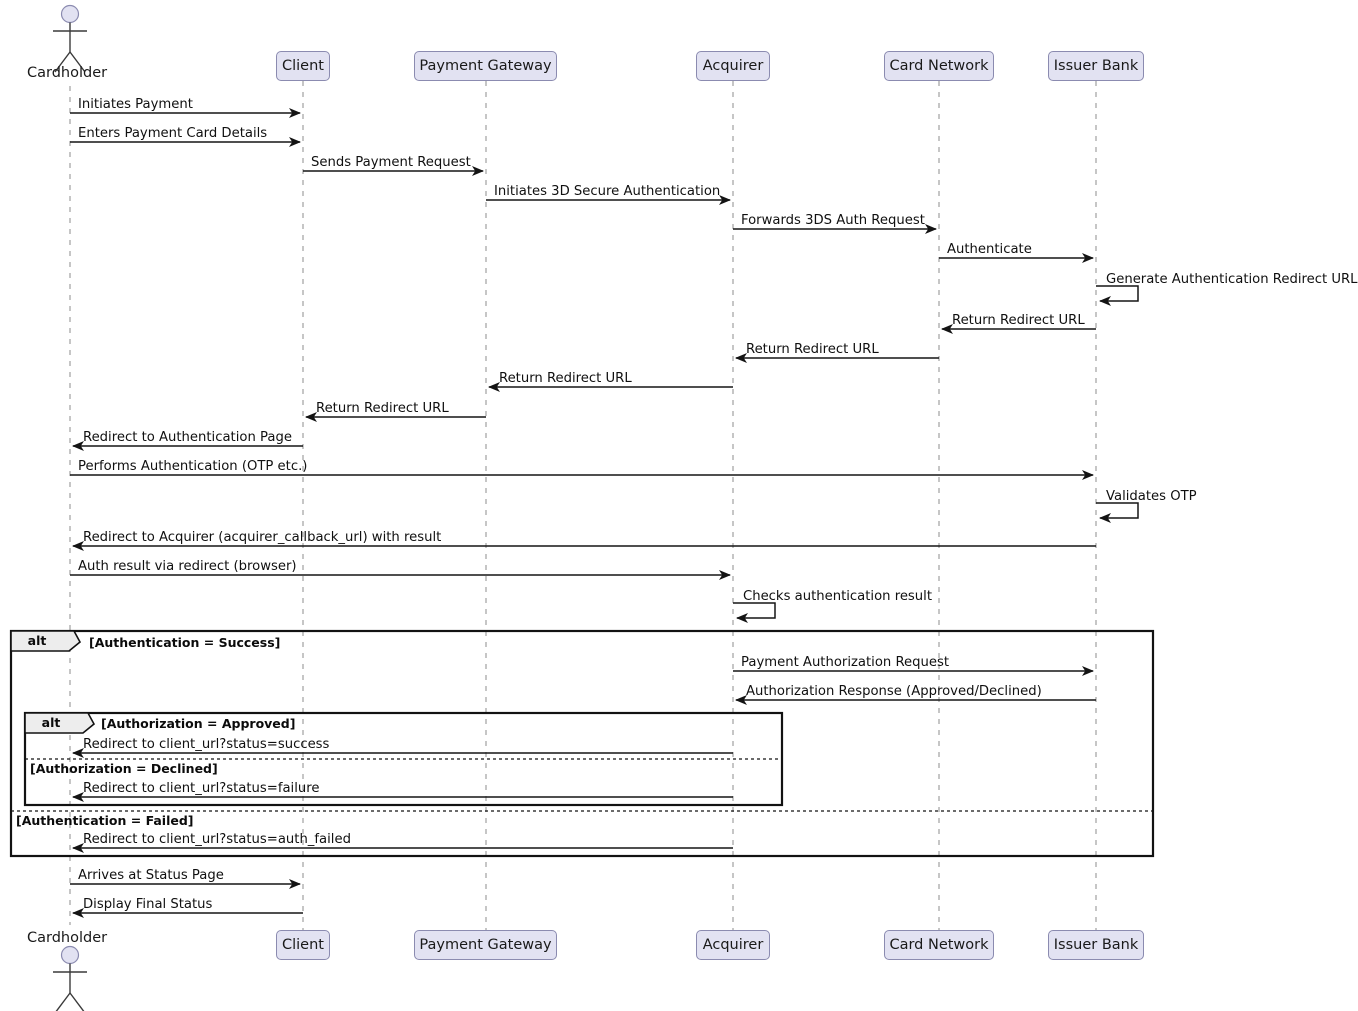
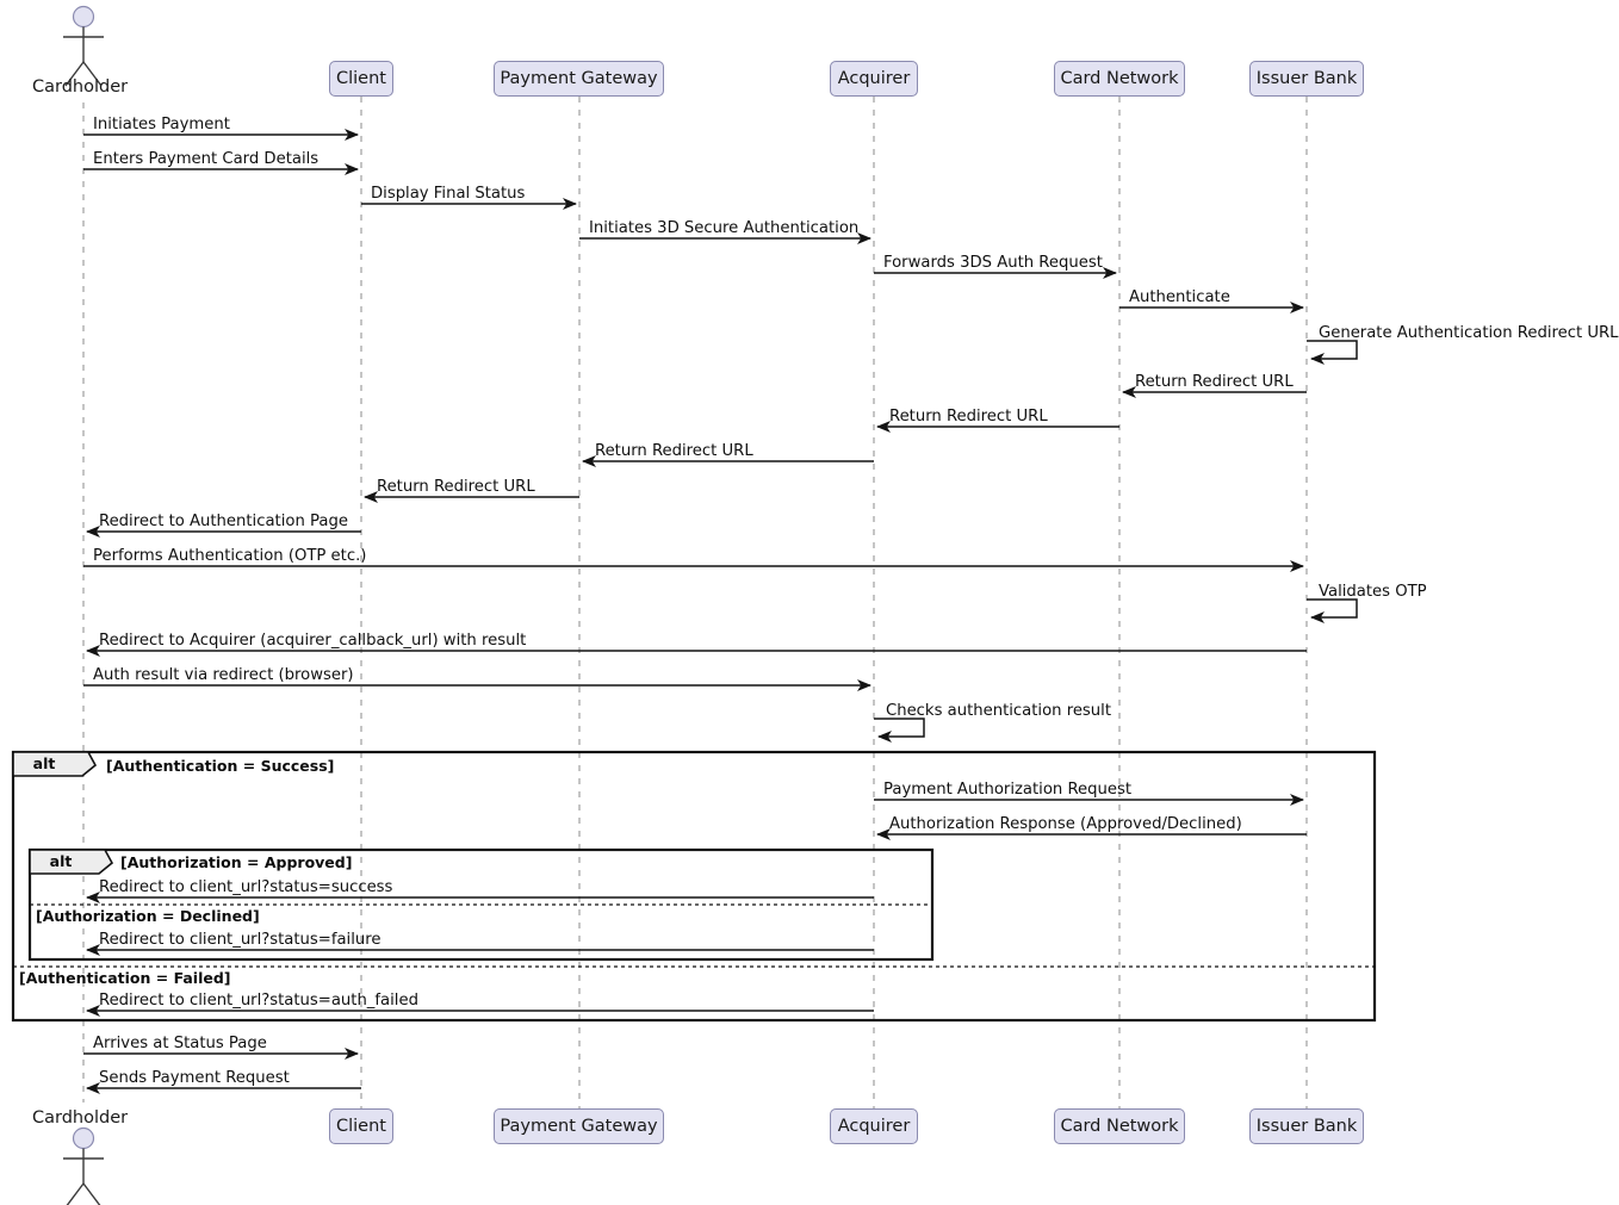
  Client
  Payment Gateway
  Acquirer
  Card Network
  Issuer Bank
  Client
  Payment Gateway
  Acquirer
  Card Network
  Issuer Bank
  Cardholder
  Cardholder
  Initiates Payment
  Enters Payment Card Details
- Sends Payment Request
+ Display Final Status
  Initiates 3D Secure Authentication
  Forwards 3DS Auth Request
  Authenticate
  Generate Authentication Redirect URL
  Return Redirect URL
  Return Redirect URL
  Return Redirect URL
  Return Redirect URL
  Redirect to Authentication Page
  Performs Authentication (OTP etc.)
  Validates OTP
  Redirect to Acquirer (acquirer_callback_url) with result
  Auth result via redirect (browser)
  Checks authentication result
  Payment Authorization Request
  Authorization Response (Approved/Declined)
  Redirect to client_url?status=success
  Redirect to client_url?status=failure
  Redirect to client_url?status=auth_failed
  Arrives at Status Page
- Display Final Status
+ Sends Payment Request
  alt
  [Authentication = Success]
  [Authentication = Failed]
  alt
  [Authorization = Approved]
  [Authorization = Declined]
